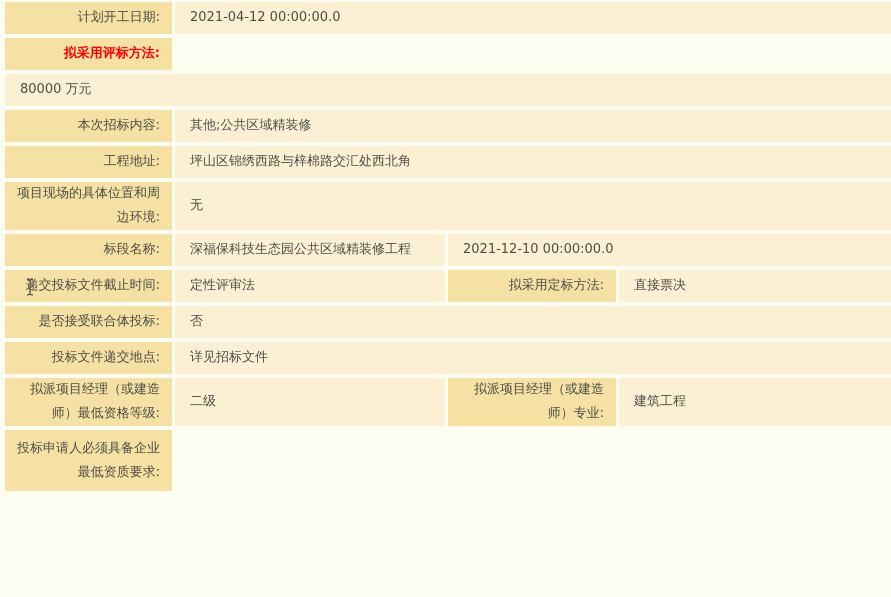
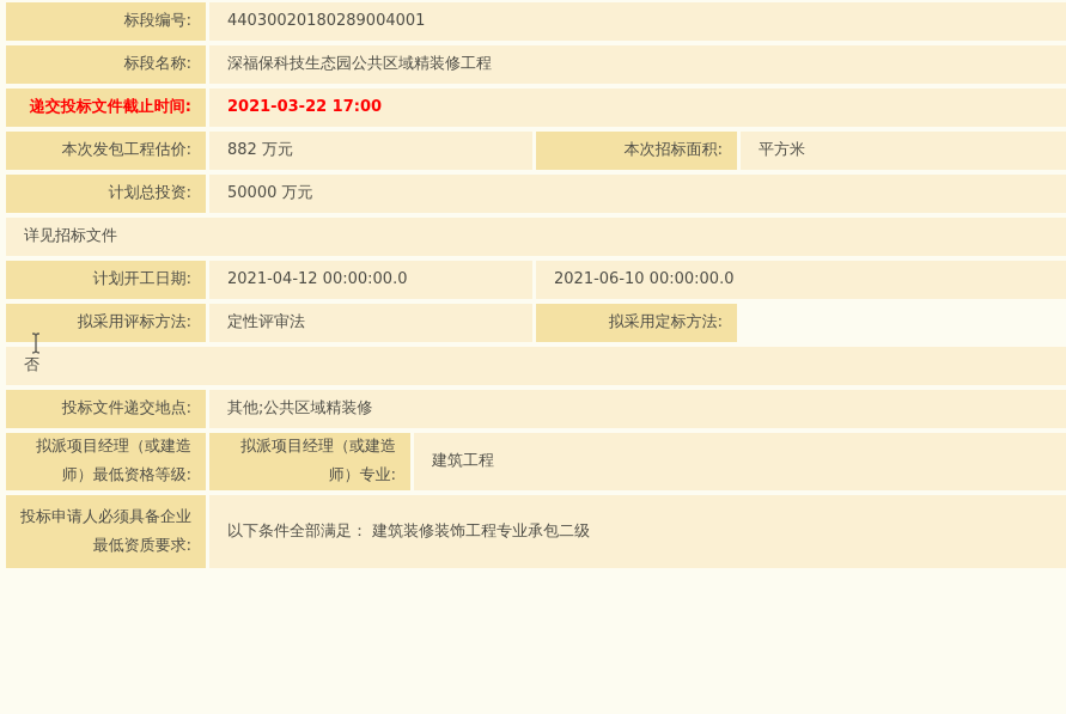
+ 标段编号:
+ 44030020180289004001
- 计划开工日期:
+ 标段名称:
- 2021-04-12 00:00:00.0
+ 深福保科技生态园公共区域精装修工程
- 拟采用评标方法:
+ 递交投标文件截止时间:
+ 2021-03-22 17:00
+ 本次发包工程估价:
+ 882 万元
+ 本次招标面积:
+ 平方米
+ 计划总投资:
- 80000 万元
+ 50000 万元
- 本次招标内容:
- 其他;公共区域精装修
+ 详见招标文件
- 工程地址:
- 坪山区锦绣西路与梓棉路交汇处西北角
- 项目现场的具体位置和周
- 边环境:
- 无
- 标段名称:
+ 计划开工日期:
- 深福保科技生态园公共区域精装修工程
+ 2021-04-12 00:00:00.0
- 2021-12-10 00:00:00.0
+ 2021-06-10 00:00:00.0
- 递交投标文件截止时间:
+ 拟采用评标方法:
  定性评审法
  拟采用定标方法:
- 直接票决
- 是否接受联合体投标:
  否
  投标文件递交地点:
- 详见招标文件
+ 其他;公共区域精装修
  拟派项目经理（或建造
  师）最低资格等级:
- 二级
  拟派项目经理（或建造
  师）专业:
  建筑工程
  投标申请人必须具备企业
  最低资质要求:
+ 以下条件全部满足： 建筑装修装饰工程专业承包二级
